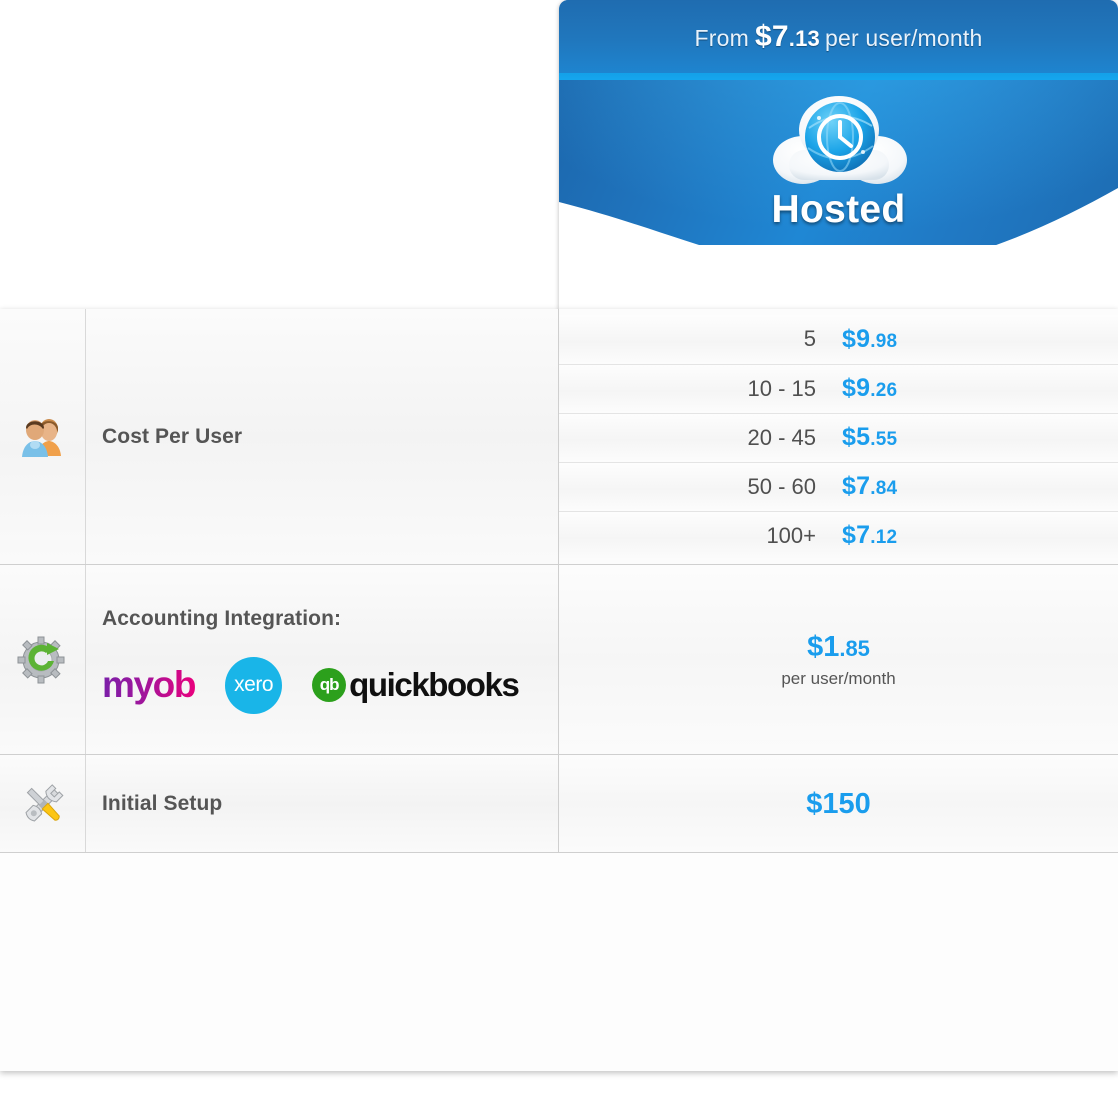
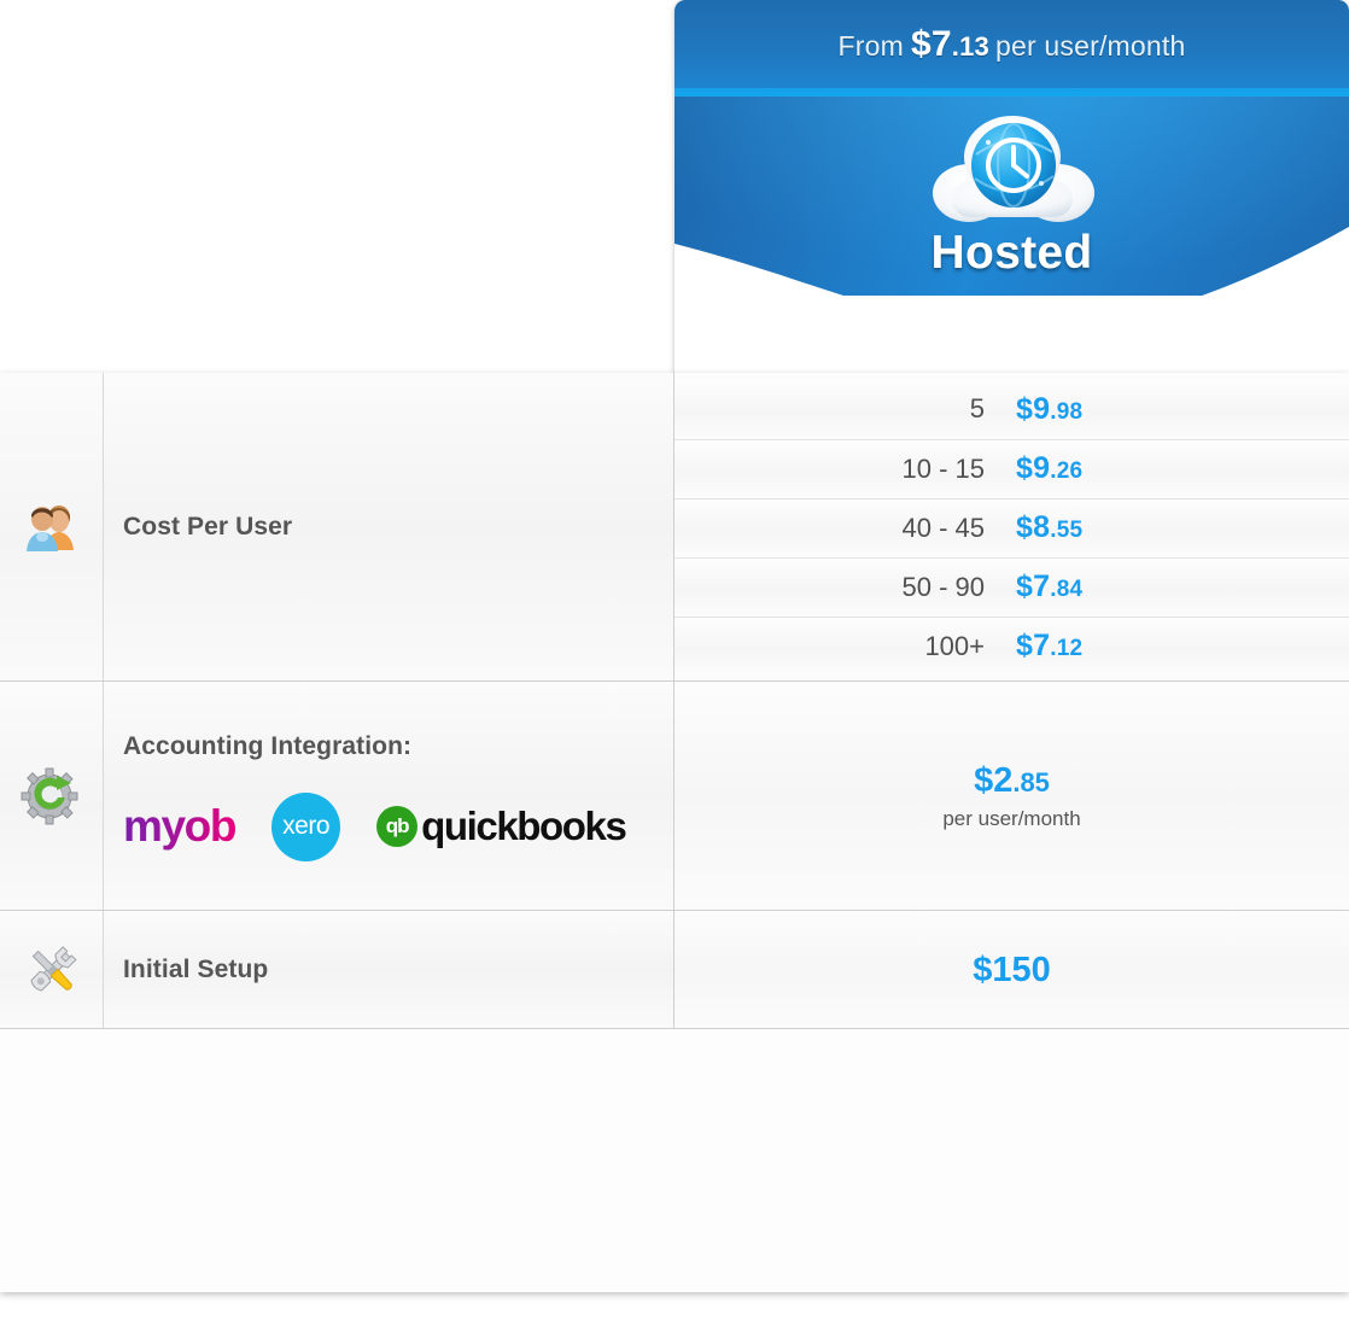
  From $7.13 per user/month
  Hosted
  Cost Per User
  5
  $9.98
  10 - 15
  $9.26
- 20 - 45
+ 40 - 45
- $5.55
+ $8.55
- 50 - 60
+ 50 - 90
  $7.84
  100+
  $7.12
  Accounting Integration:
  myob
  xero
  qb
  quickbooks
- $1.85
+ $2.85
  per user/month
  Initial Setup
  $150
